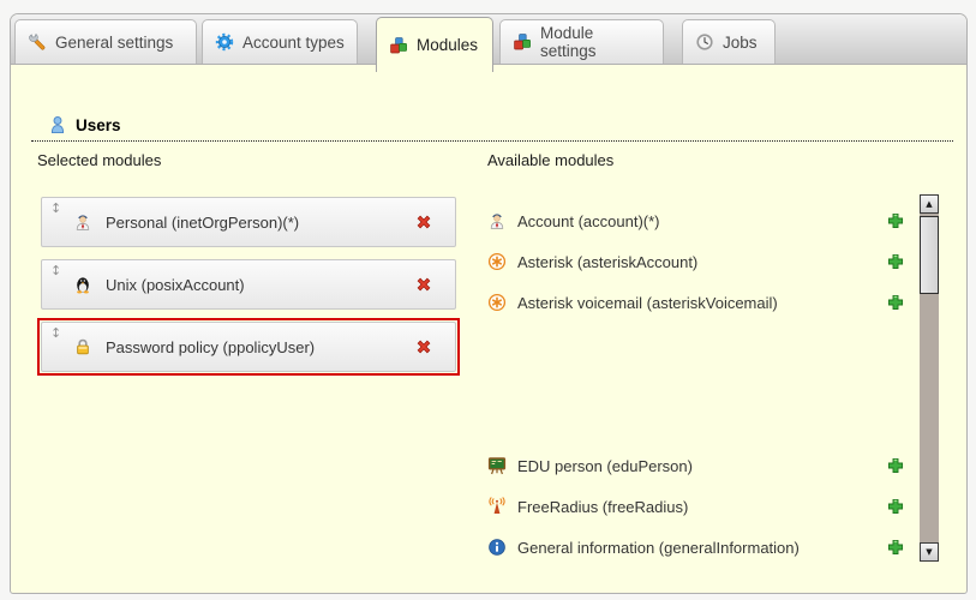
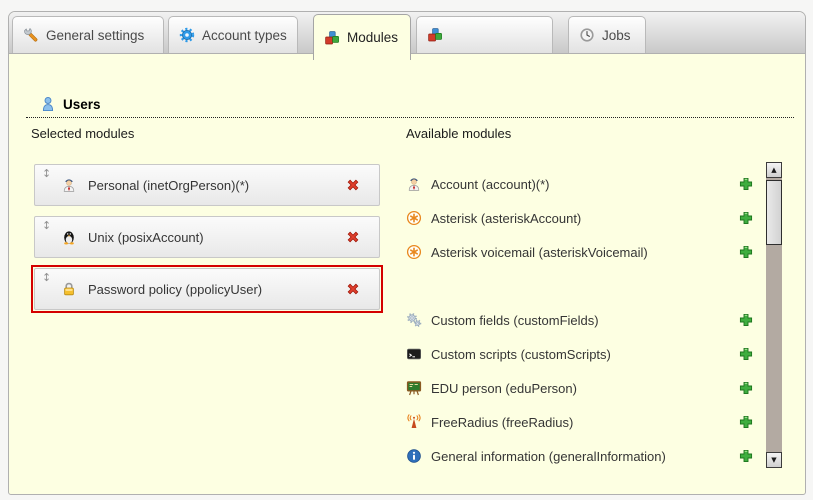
  General settings
  Account types
  Modules
- Module settings
  Jobs
  Users
  Selected modules
  Available modules
  ↕
  Personal (inetOrgPerson)(*)
  ↕
  Unix (posixAccount)
  ↕
  Password policy (ppolicyUser)
  Account (account)(*)
  Asterisk (asteriskAccount)
  Asterisk voicemail (asteriskVoicemail)
+ Custom fields (customFields)
+ Custom scripts (customScripts)
  EDU person (eduPerson)
  FreeRadius (freeRadius)
  General information (generalInformation)
  ▲
  ▼
